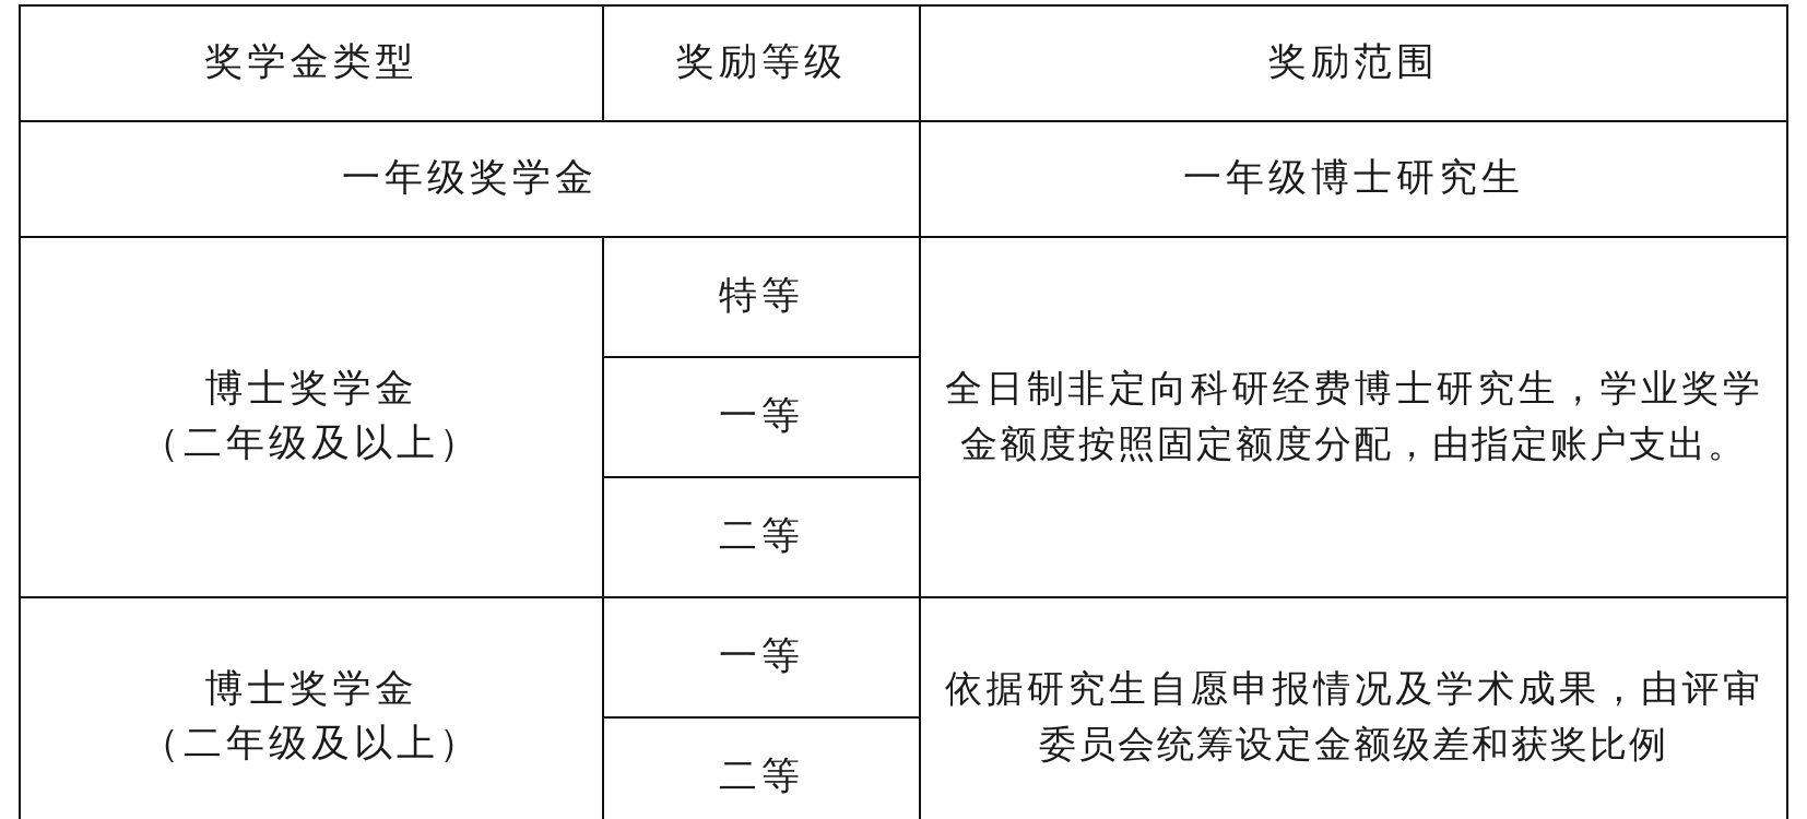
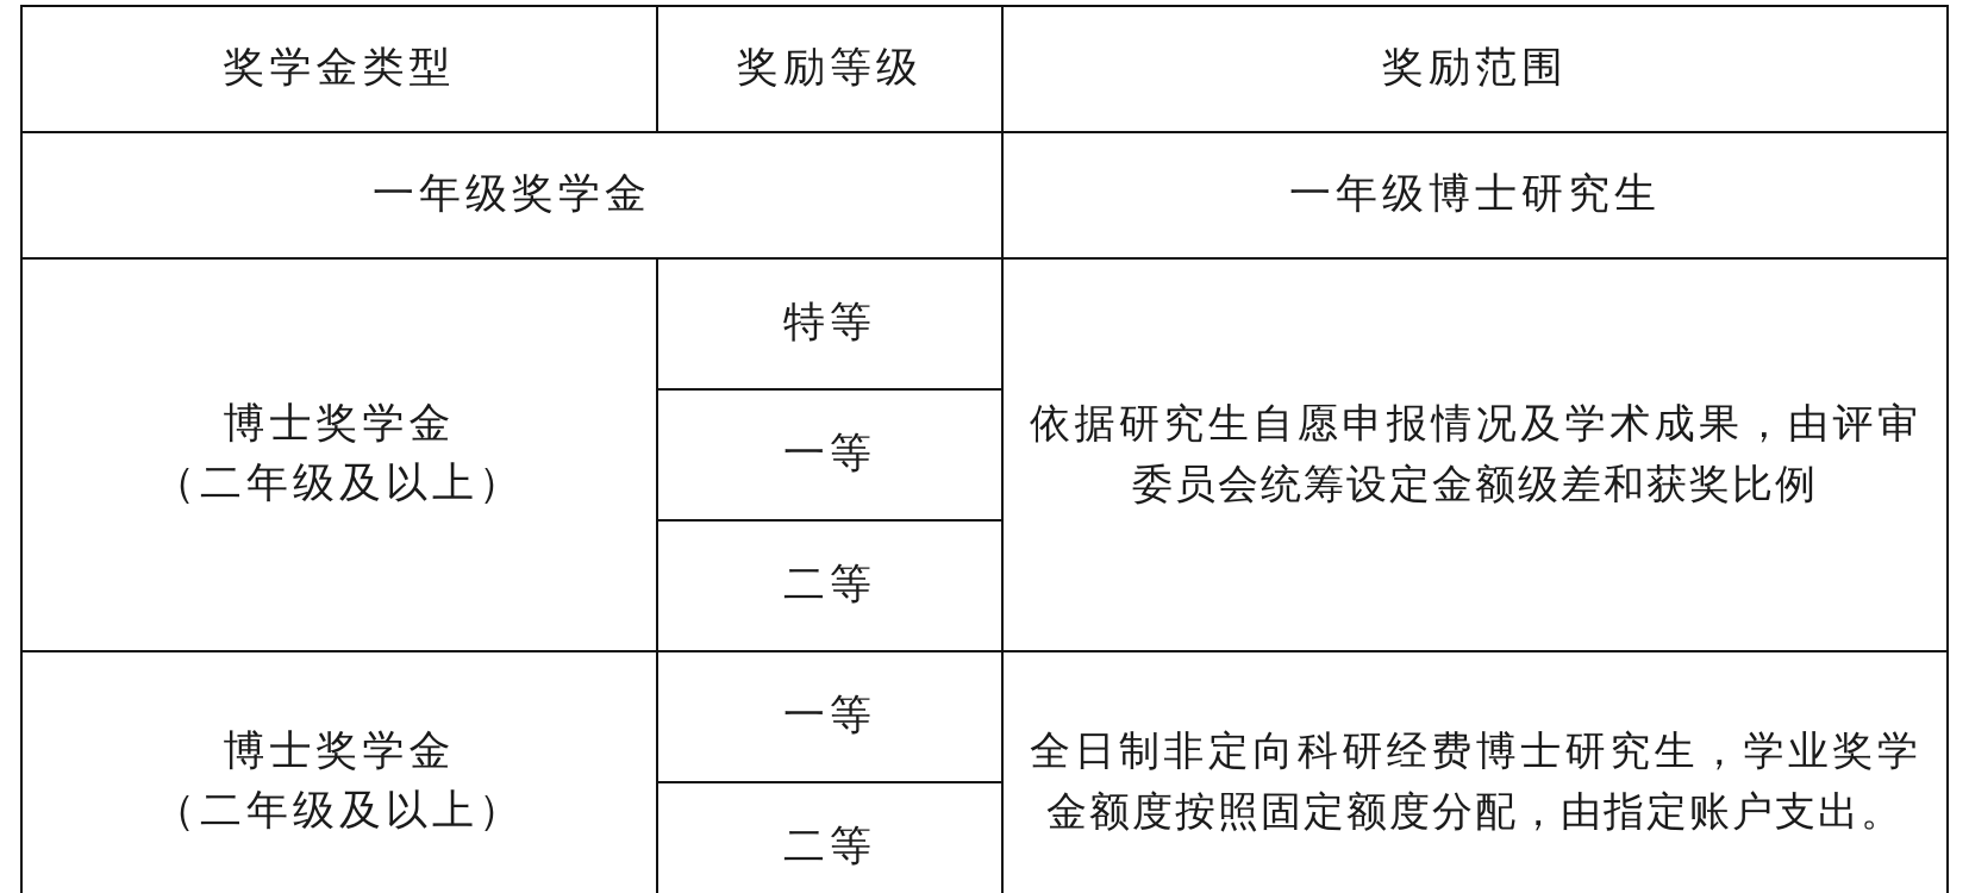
  奖学金类型	奖励等级	奖励范围
  一年级奖学金	一年级博士研究生
- 博士奖学金 （二年级及以上）	特等	全日制非定向科研经费博士研究生，学业奖学金额度按照固定额度分配，由指定账户支出。
+ 博士奖学金 （二年级及以上）	特等	依据研究生自愿申报情况及学术成果，由评审委员会统筹设定金额级差和获奖比例
  一等
  二等
- 博士奖学金 （二年级及以上）	一等	依据研究生自愿申报情况及学术成果，由评审委员会统筹设定金额级差和获奖比例
+ 博士奖学金 （二年级及以上）	一等	全日制非定向科研经费博士研究生，学业奖学金额度按照固定额度分配，由指定账户支出。
  二等
